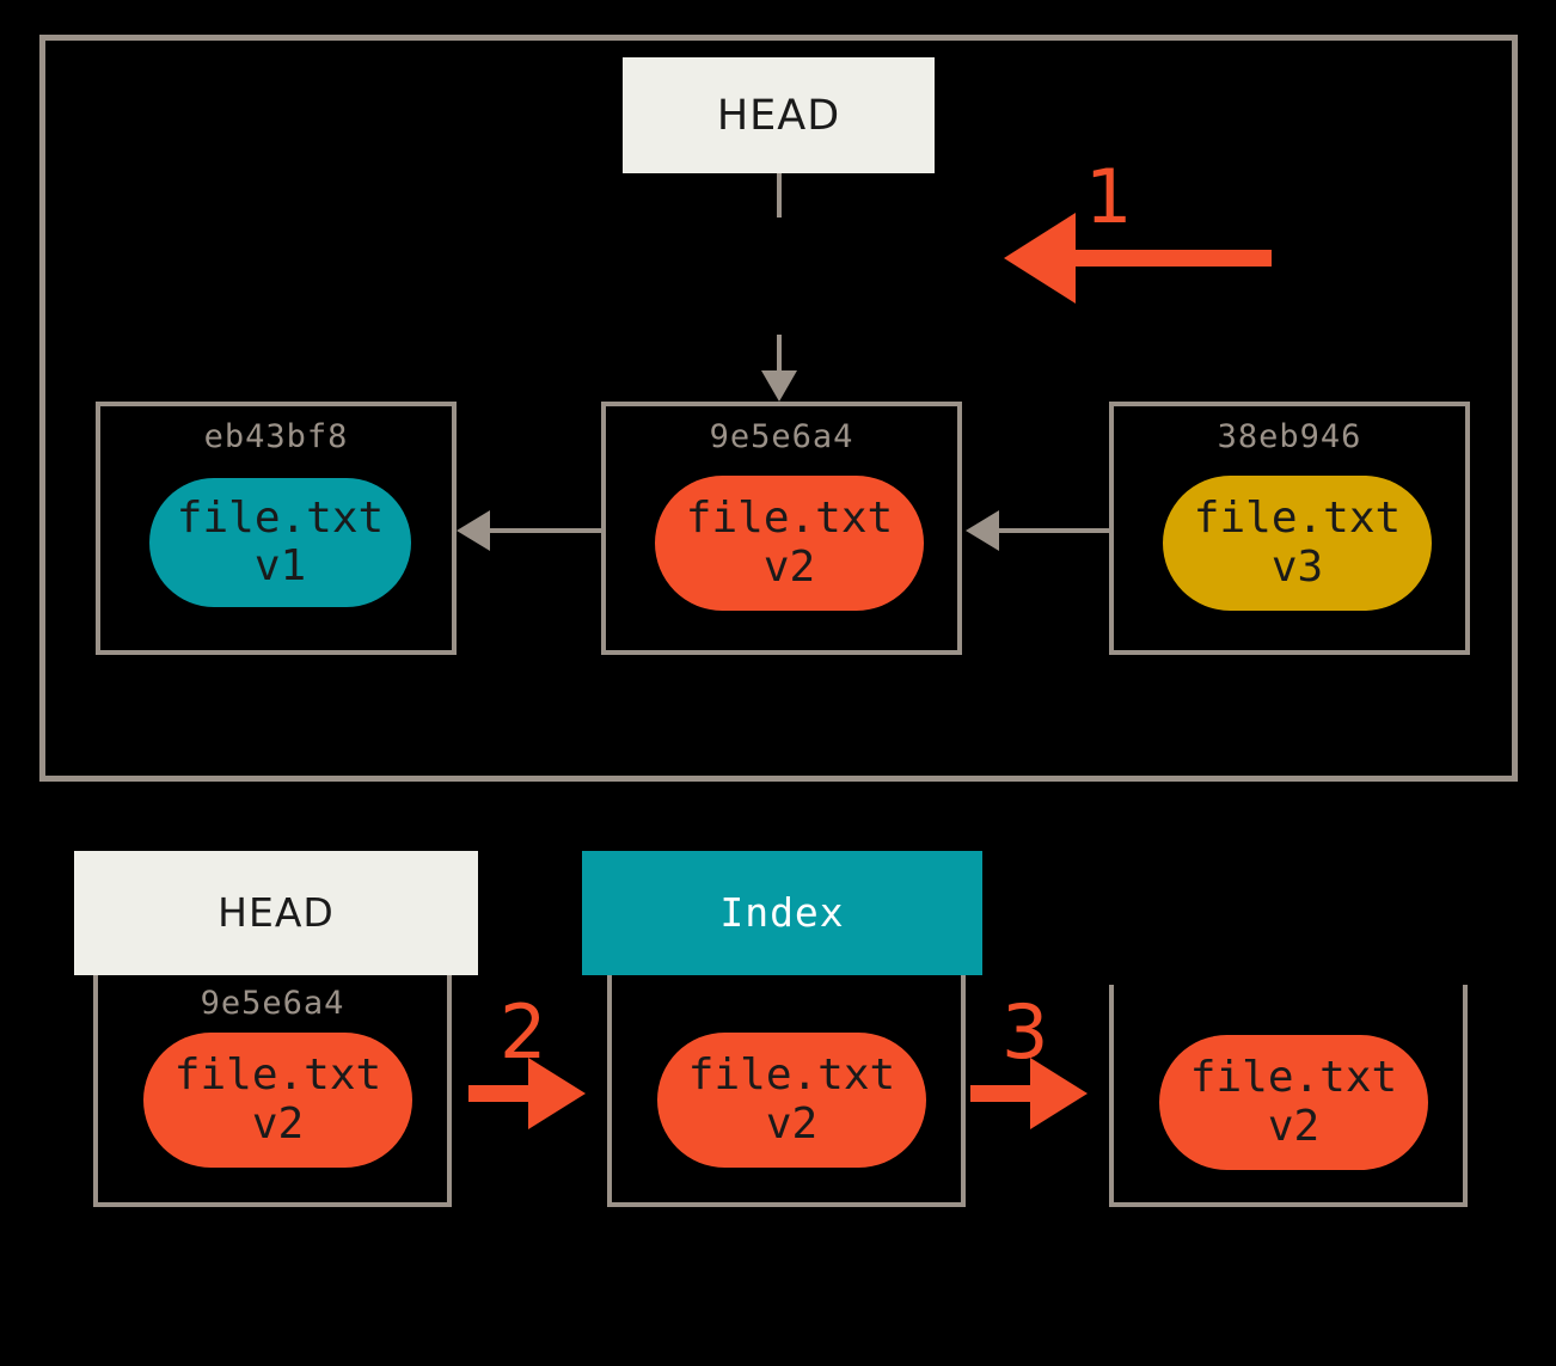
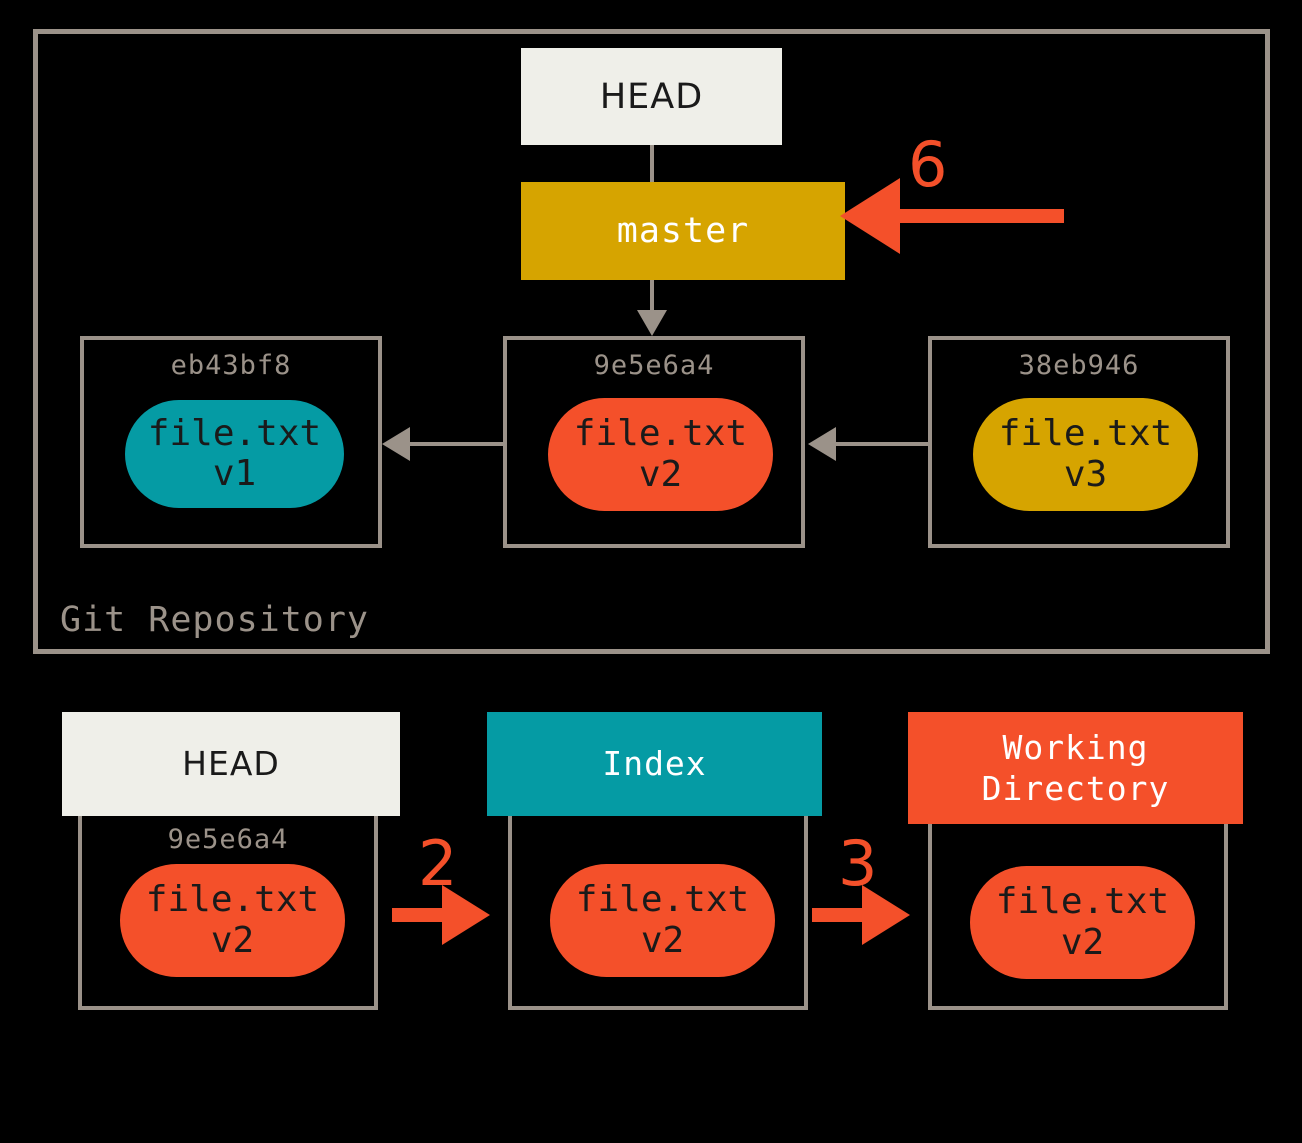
+ Git Repository
  HEAD
+ master
- 1
+ 6
  eb43bf8
  file.txt
  v1
  9e5e6a4
  file.txt
  v2
  38eb946
  file.txt
  v3
  HEAD
  9e5e6a4
  file.txt
  v2
  Index
  file.txt
  v2
+ Working
+ Directory
  file.txt
  v2
  2
  3
